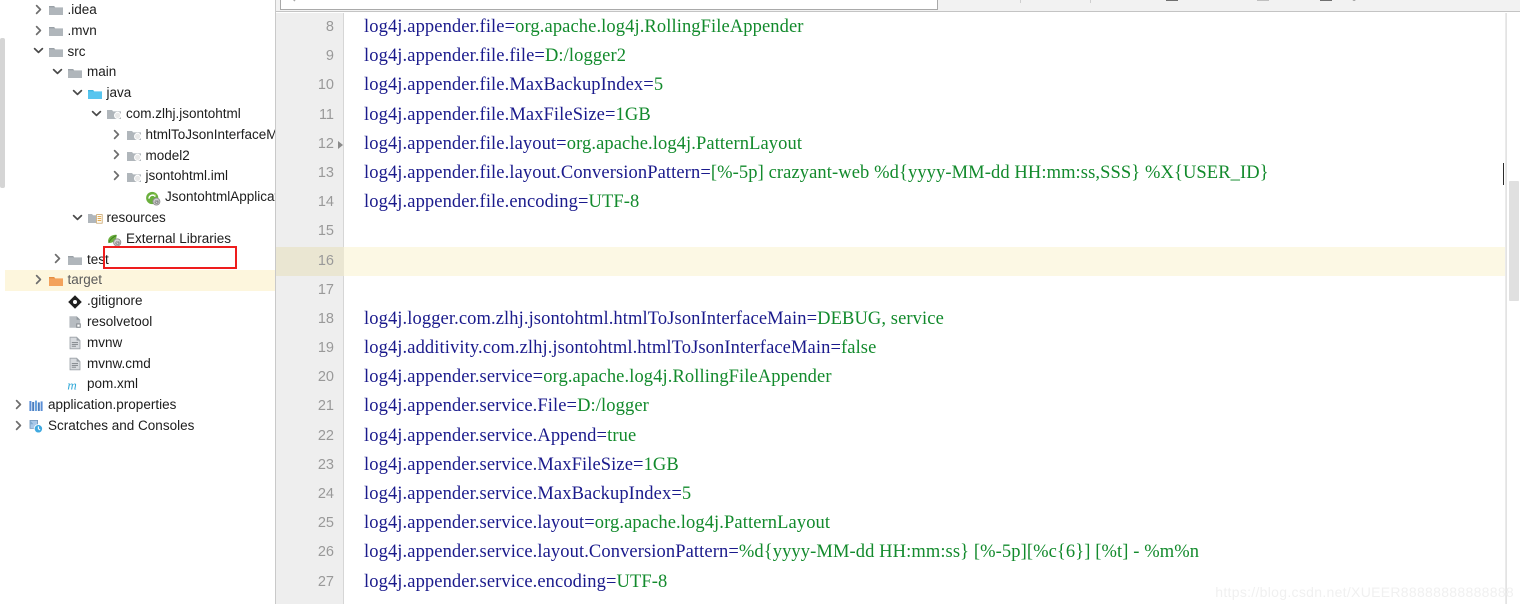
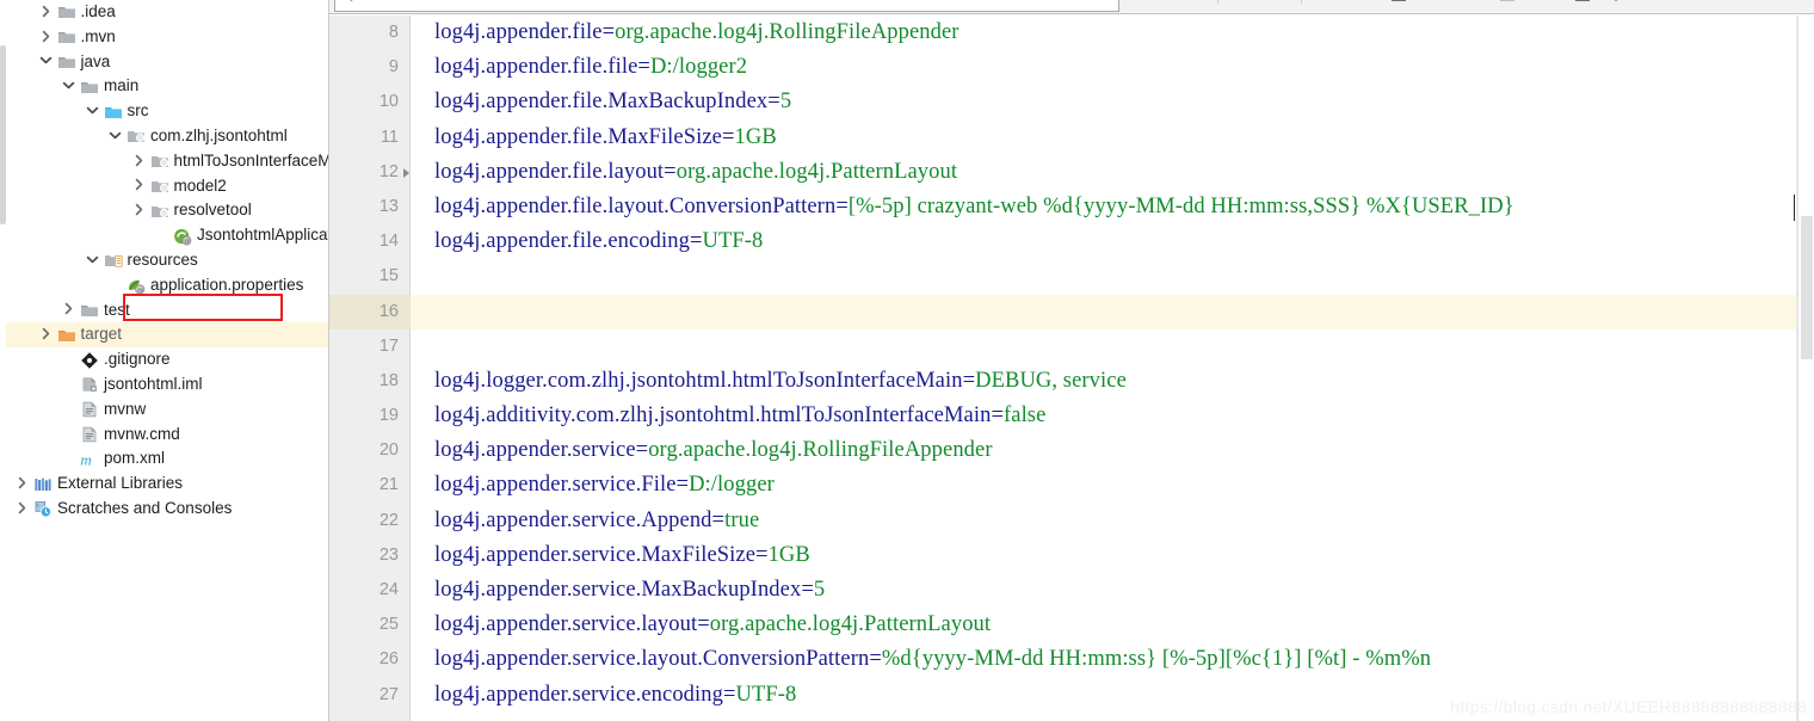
  .idea
  .mvn
- src
+ java
  main
- java
+ src
  com.zlhj.jsontohtml
  htmlToJsonInterfaceM
  model2
- jsontohtml.iml
+ resolvetool
  JsontohtmlApplica
  resources
- External Libraries
+ application.properties
  test
  target
  .gitignore
- resolvetool
+ jsontohtml.iml
  mvnw
  mvnw.cmd
  m
  pom.xml
- application.properties
+ External Libraries
  Scratches and Consoles
  8
  log4j.appender.file=org.apache.log4j.RollingFileAppender
  9
  log4j.appender.file.file=D:/logger2
  10
  log4j.appender.file.MaxBackupIndex=5
  11
  log4j.appender.file.MaxFileSize=1GB
  12
  log4j.appender.file.layout=org.apache.log4j.PatternLayout
  13
  log4j.appender.file.layout.ConversionPattern=[%-5p] crazyant-web %d{yyyy-MM-dd HH:mm:ss,SSS} %X{USER_ID}
  14
  log4j.appender.file.encoding=UTF-8
  15
  16
  17
  18
  log4j.logger.com.zlhj.jsontohtml.htmlToJsonInterfaceMain=DEBUG, service
  19
  log4j.additivity.com.zlhj.jsontohtml.htmlToJsonInterfaceMain=false
  20
  log4j.appender.service=org.apache.log4j.RollingFileAppender
  21
  log4j.appender.service.File=D:/logger
  22
  log4j.appender.service.Append=true
  23
  log4j.appender.service.MaxFileSize=1GB
  24
  log4j.appender.service.MaxBackupIndex=5
  25
  log4j.appender.service.layout=org.apache.log4j.PatternLayout
  26
- log4j.appender.service.layout.ConversionPattern=%d{yyyy-MM-dd HH:mm:ss} [%-5p][%c{6}] [%t] - %m%n
+ log4j.appender.service.layout.ConversionPattern=%d{yyyy-MM-dd HH:mm:ss} [%-5p][%c{1}] [%t] - %m%n
  27
  log4j.appender.service.encoding=UTF-8
  https://blog.csdn.net/XUEER88888888888888
